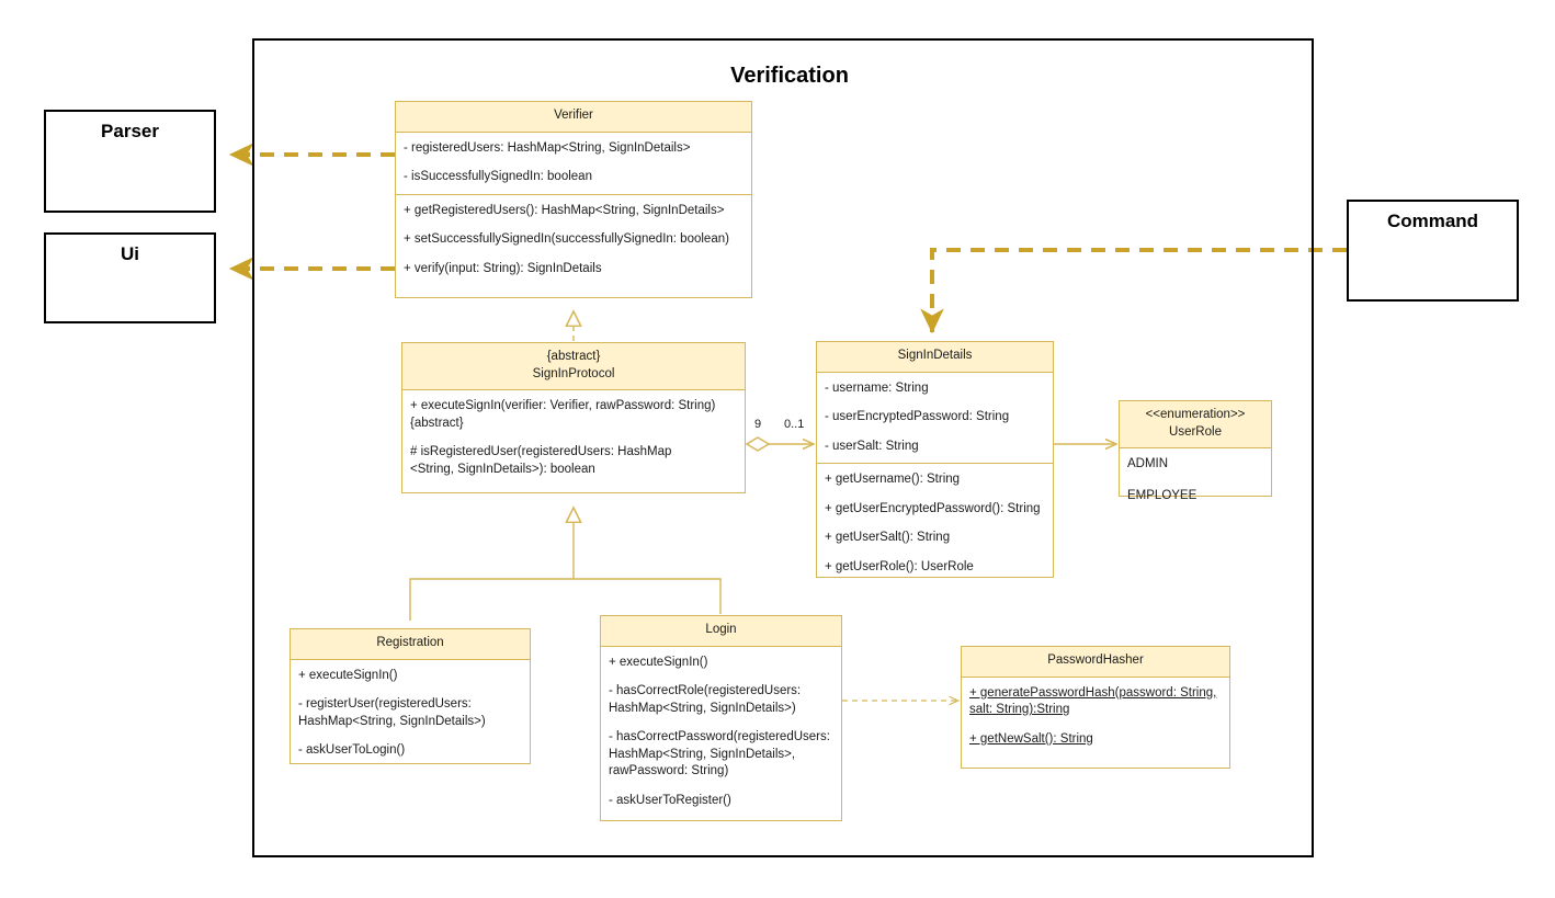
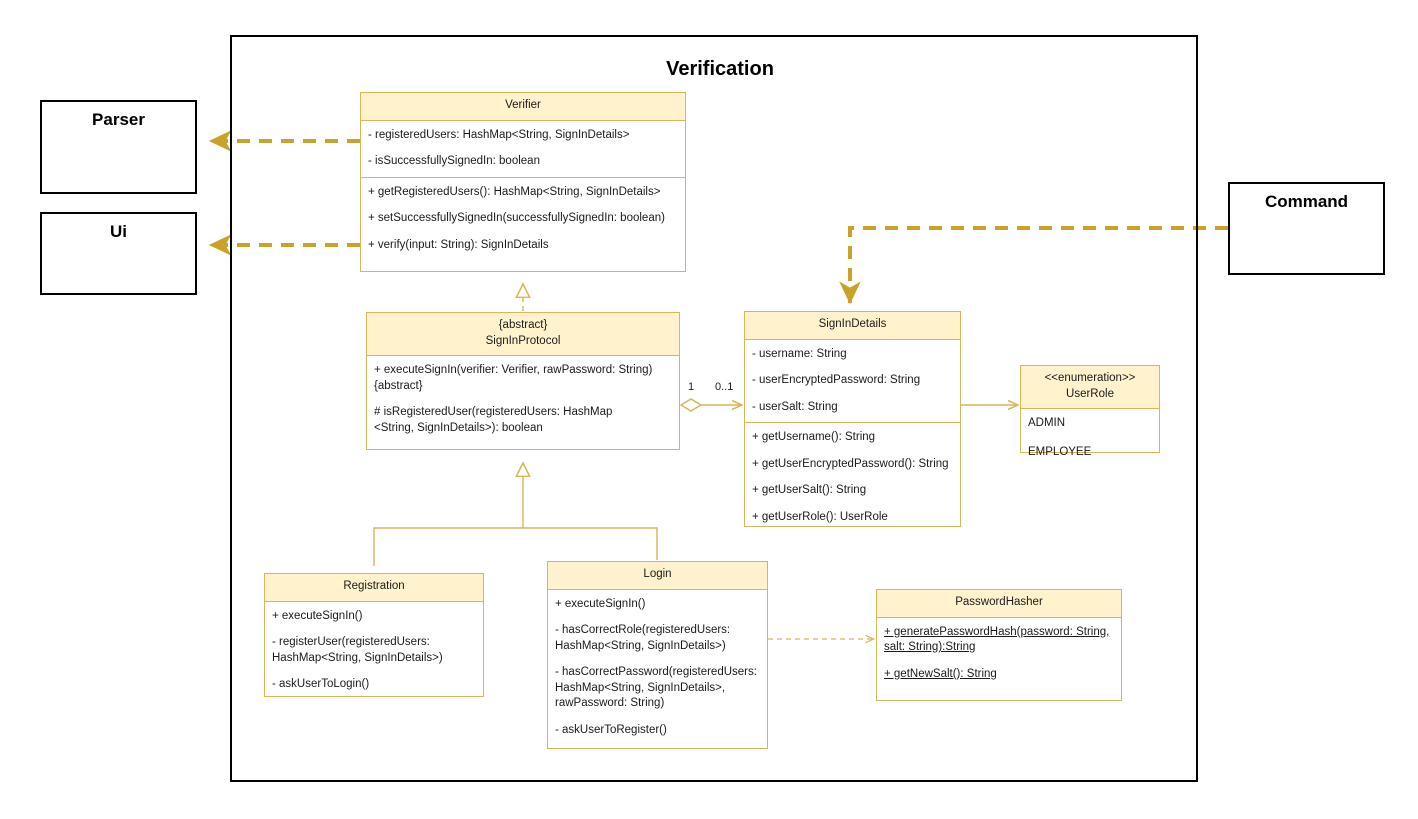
  Verification
  Parser
  Ui
  Command
  Verifier
  - registeredUsers: HashMap<String, SignInDetails>
  - isSuccessfullySignedIn: boolean
  + getRegisteredUsers(): HashMap<String, SignInDetails>
  + setSuccessfullySignedIn(successfullySignedIn: boolean)
  + verify(input: String): SignInDetails
  {abstract}
  SignInProtocol
  + executeSignIn(verifier: Verifier, rawPassword: String)
  {abstract}
  # isRegisteredUser(registeredUsers: HashMap
  <String, SignInDetails>): boolean
  SignInDetails
  - username: String
  - userEncryptedPassword: String
  - userSalt: String
  + getUsername(): String
  + getUserEncryptedPassword(): String
  + getUserSalt(): String
  + getUserRole(): UserRole
  <<enumeration>>
  UserRole
  ADMIN
  EMPLOYEE
  Registration
  + executeSignIn()
  - registerUser(registeredUsers:
  HashMap<String, SignInDetails>)
  - askUserToLogin()
  Login
  + executeSignIn()
  - hasCorrectRole(registeredUsers:
  HashMap<String, SignInDetails>)
  - hasCorrectPassword(registeredUsers:
  HashMap<String, SignInDetails>,
  rawPassword: String)
  - askUserToRegister()
  PasswordHasher
  + generatePasswordHash(password: String,
  salt: String):String
  + getNewSalt(): String
- 9
+ 1
  0..1
